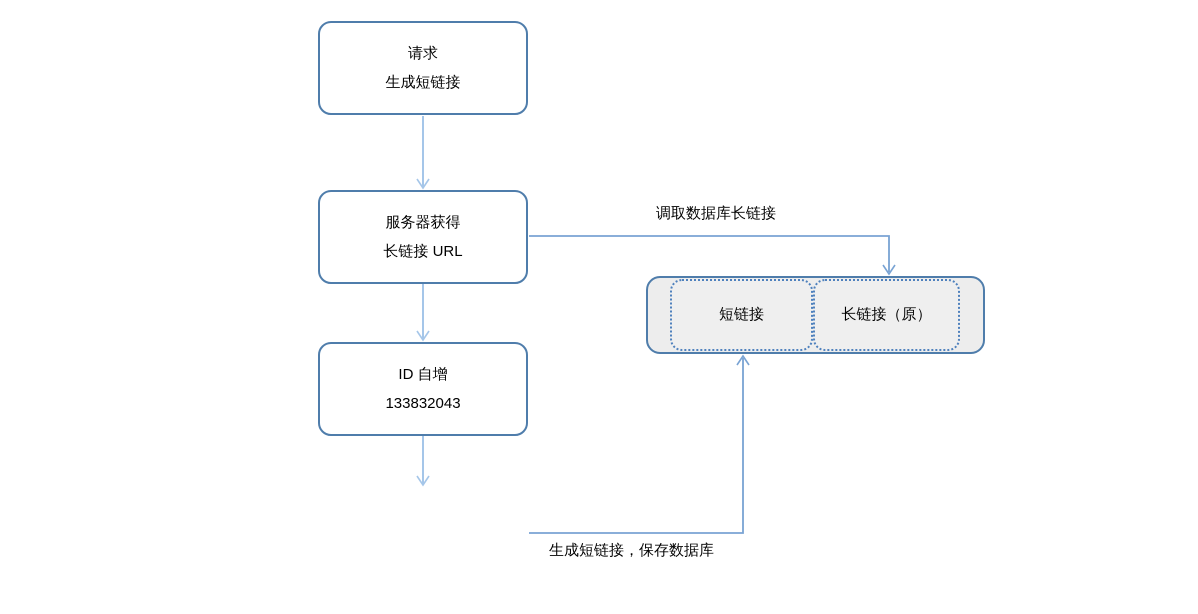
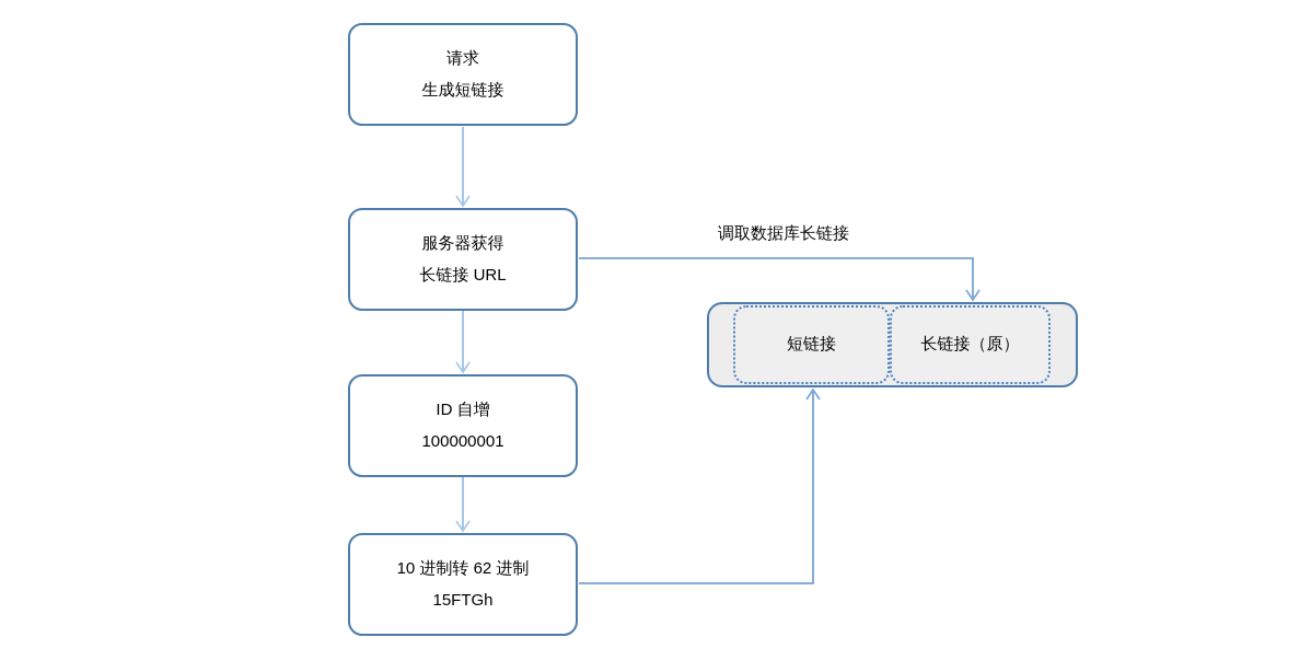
  请求
  生成短链接
  服务器获得
  长链接 URL
  ID 自增
- 133832043
+ 100000001
+ 10 进制转 62 进制
+ 15FTGh
  短链接
  长链接（原）
  调取数据库长链接
- 生成短链接，保存数据库
